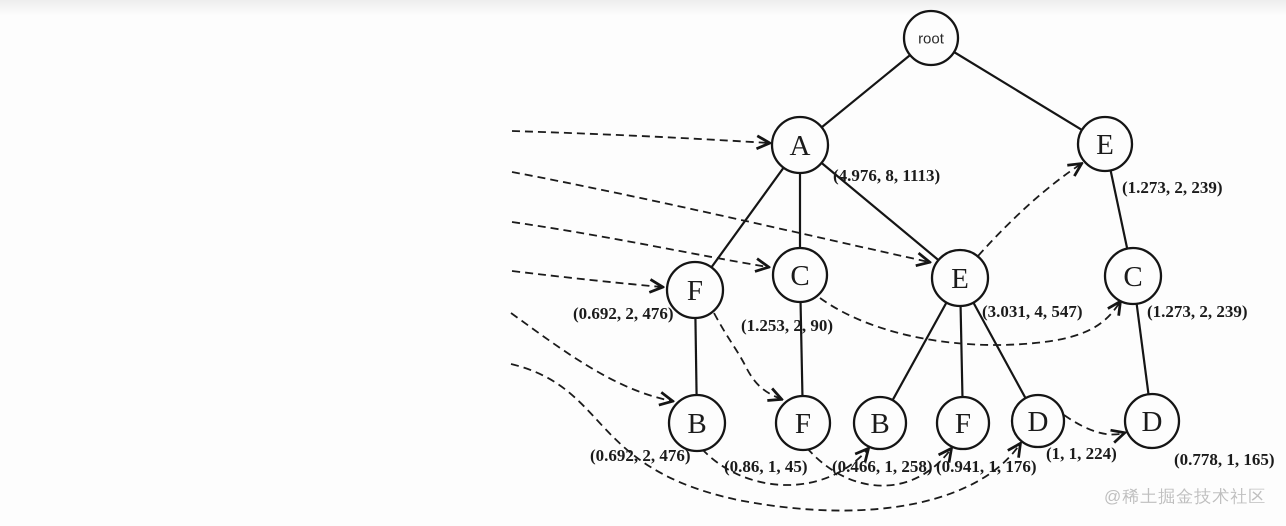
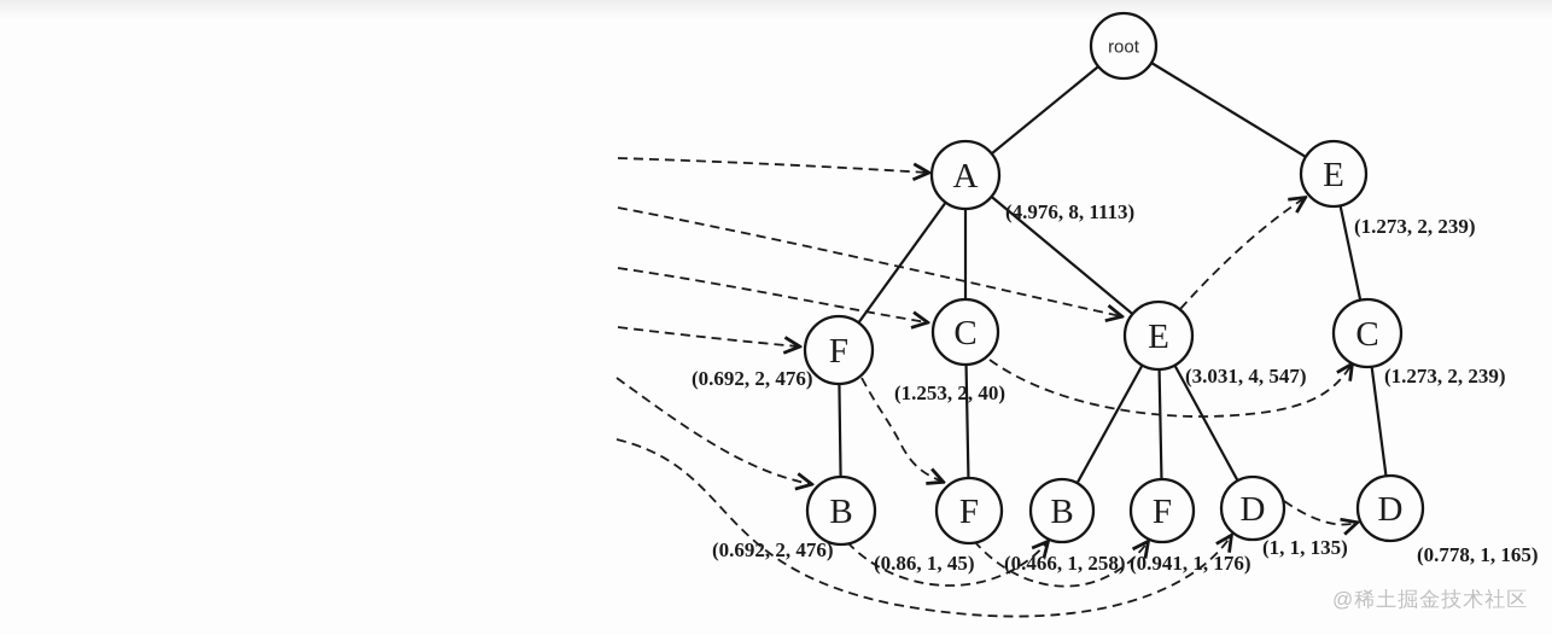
  root
  A
  E
  F
  C
  E
  C
  B
  F
  B
  F
  D
  D
  (4.976, 8, 1113)
  (1.273, 2, 239)
  (0.692, 2, 476)
- (1.253, 2, 90)
+ (1.253, 2, 40)
  (3.031, 4, 547)
  (1.273, 2, 239)
  (0.692, 2, 476)
  (0.86, 1, 45)
  (0.466, 1, 258)
  (0.941, 1, 176)
- (1, 1, 224)
+ (1, 1, 135)
  (0.778, 1, 165)
  @稀土掘金技术社区
